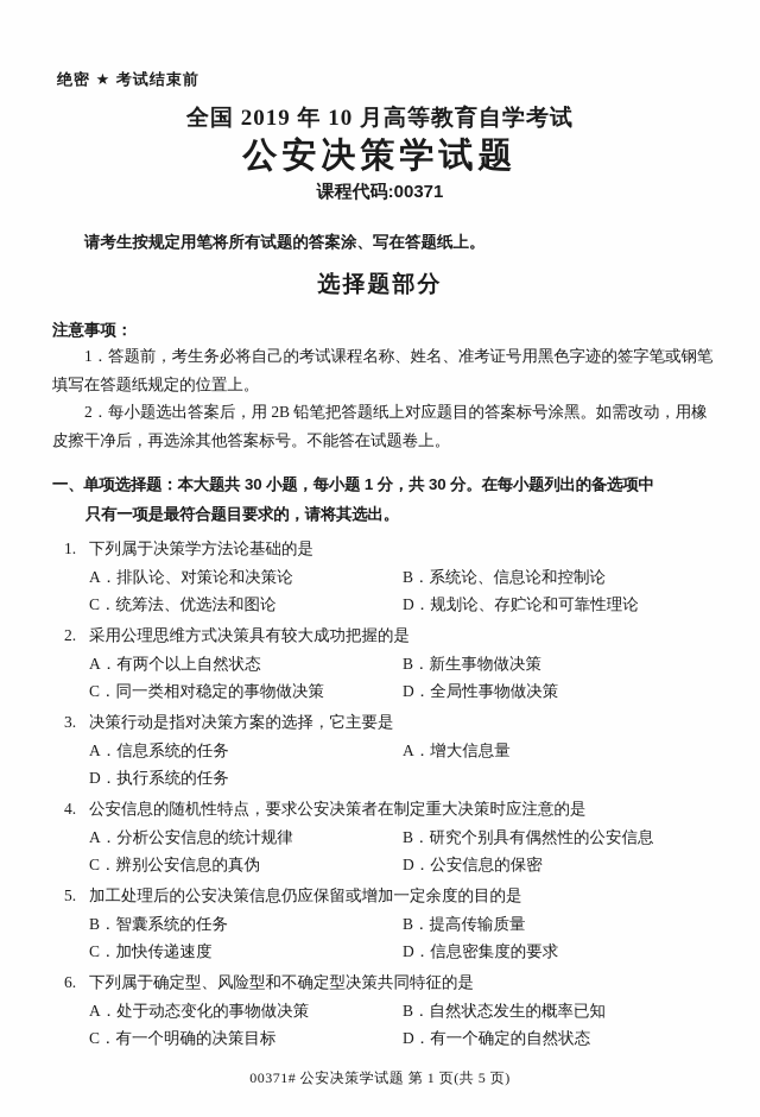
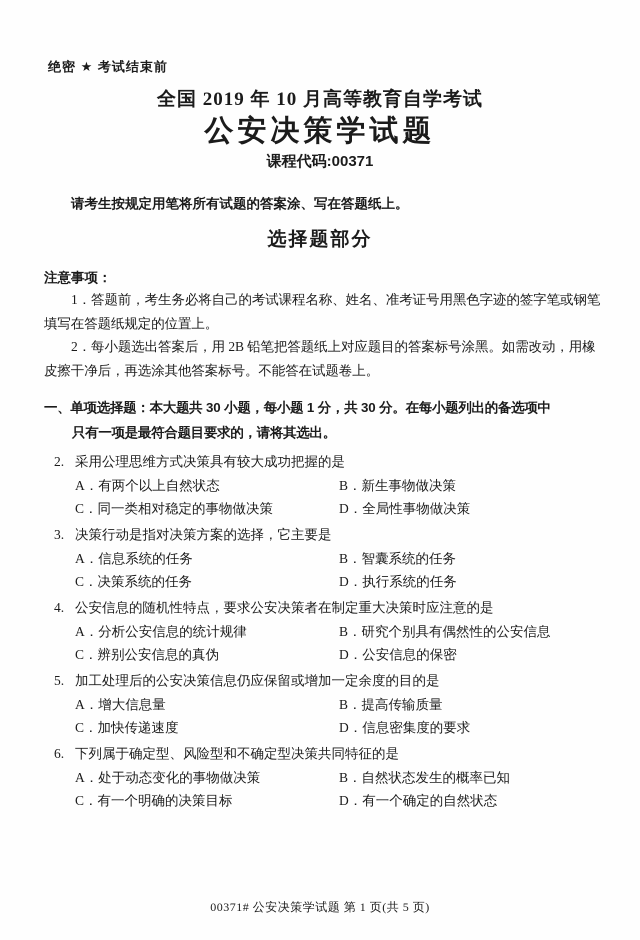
  绝密 ★ 考试结束前
  全国 2019 年 10 月高等教育自学考试
  公安决策学试题
  课程代码:00371
  请考生按规定用笔将所有试题的答案涂、写在答题纸上。
  选择题部分
  注意事项：
  1．答题前，考生务必将自己的考试课程名称、姓名、准考证号用黑色字迹的签字笔或钢笔
  填写在答题纸规定的位置上。
  2．每小题选出答案后，用 2B 铅笔把答题纸上对应题目的答案标号涂黑。如需改动，用橡
  皮擦干净后，再选涂其他答案标号。不能答在试题卷上。
  一、单项选择题：本大题共 30 小题，每小题 1 分，共 30 分。在每小题列出的备选项中
  只有一项是最符合题目要求的，请将其选出。
- 1.
- 下列属于决策学方法论基础的是
- A．排队论、对策论和决策论
- B．系统论、信息论和控制论
- C．统筹法、优选法和图论
- D．规划论、存贮论和可靠性理论
  2.
  采用公理思维方式决策具有较大成功把握的是
  A．有两个以上自然状态
  B．新生事物做决策
  C．同一类相对稳定的事物做决策
  D．全局性事物做决策
  3.
  决策行动是指对决策方案的选择，它主要是
  A．信息系统的任务
- A．增大信息量
+ B．智囊系统的任务
+ C．决策系统的任务
  D．执行系统的任务
  4.
  公安信息的随机性特点，要求公安决策者在制定重大决策时应注意的是
  A．分析公安信息的统计规律
  B．研究个别具有偶然性的公安信息
  C．辨别公安信息的真伪
  D．公安信息的保密
  5.
  加工处理后的公安决策信息仍应保留或增加一定余度的目的是
- B．智囊系统的任务
+ A．增大信息量
  B．提高传输质量
  C．加快传递速度
  D．信息密集度的要求
  6.
  下列属于确定型、风险型和不确定型决策共同特征的是
  A．处于动态变化的事物做决策
  B．自然状态发生的概率已知
  C．有一个明确的决策目标
  D．有一个确定的自然状态
  00371# 公安决策学试题 第 1 页(共 5 页)
